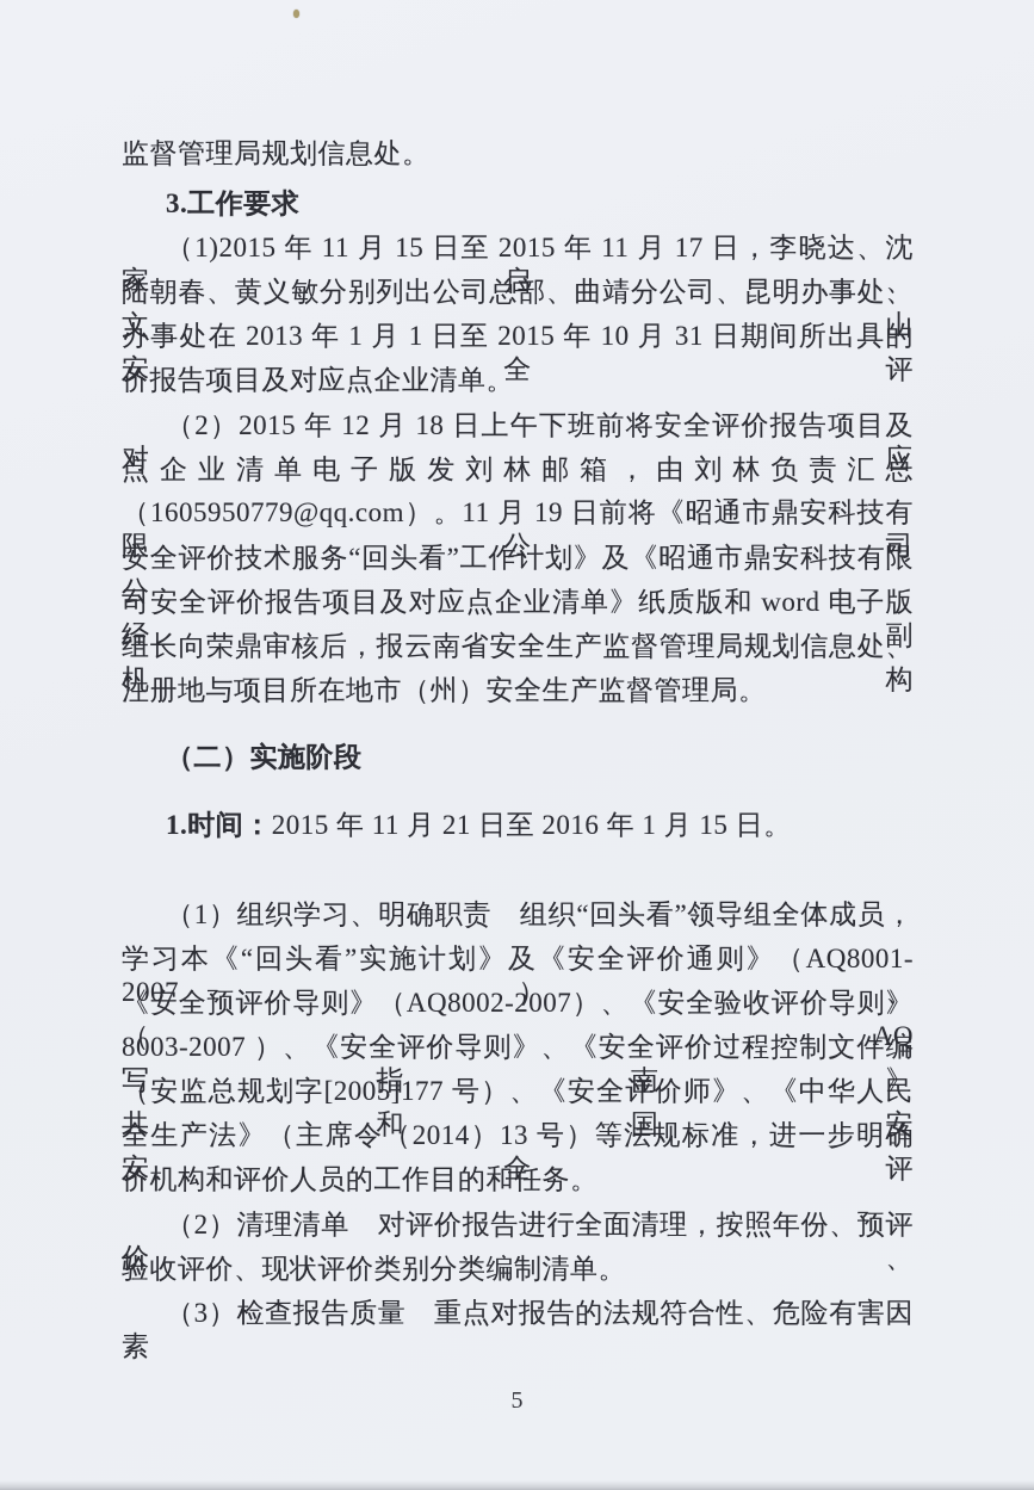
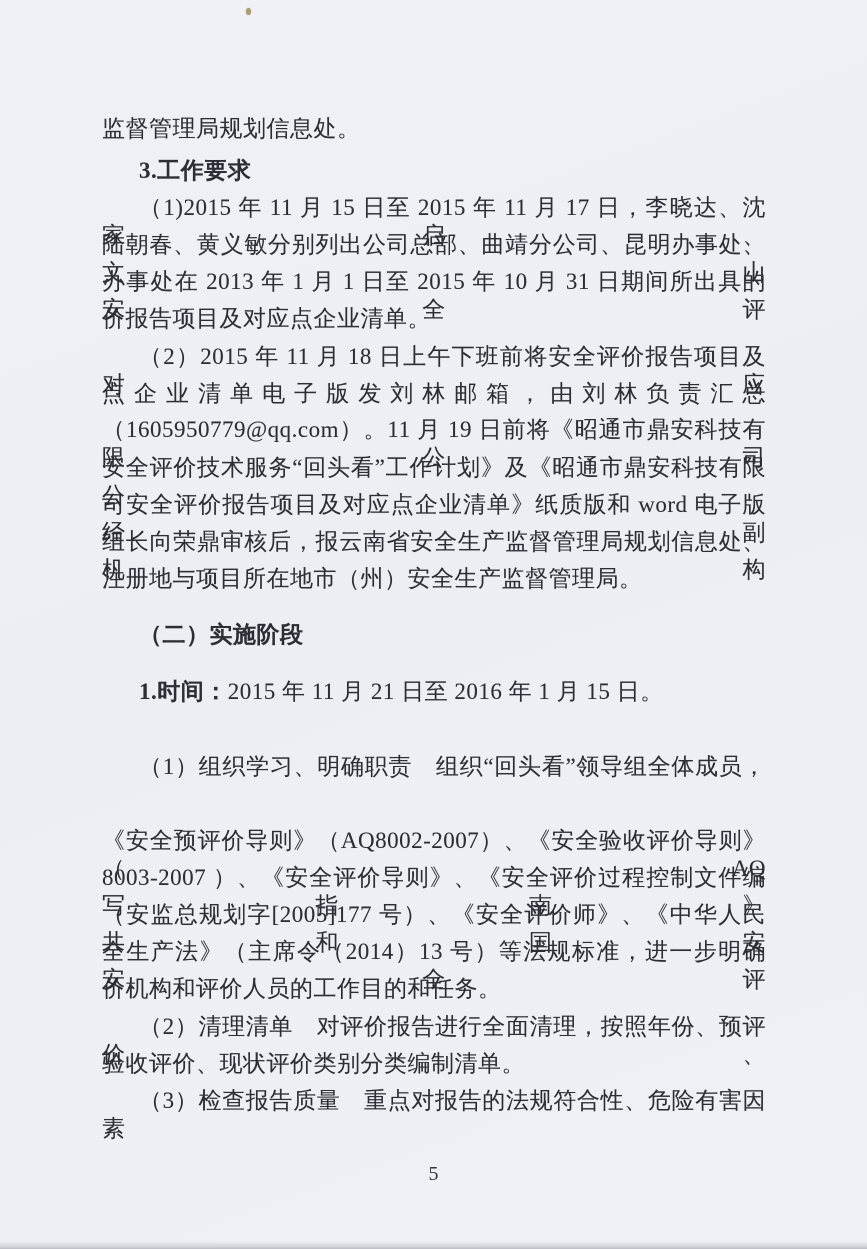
  监督管理局规划信息处。
  3.工作要求
  （1)2015 年 11 月 15 日至 2015 年 11 月 17 日，李晓达、沈家启、
  陆朝春、黄义敏分别列出公司总部、曲靖分公司、昆明办事处、文山
  办事处在 2013 年 1 月 1 日至 2015 年 10 月 31 日期间所出具的安全评
  价报告项目及对应点企业清单。
- （2）2015 年 12 月 18 日上午下班前将安全评价报告项目及对应
+ （2）2015 年 11 月 18 日上午下班前将安全评价报告项目及对应
  点企业清单电子版发刘林邮箱，由刘林负责汇总
  （1605950779@qq.com）。11 月 19 日前将《昭通市鼎安科技有限公司
  安全评价技术服务“回头看”工作计划》及《昭通市鼎安科技有限公
  司安全评价报告项目及对应点企业清单》纸质版和 word 电子版经副
  组长向荣鼎审核后，报云南省安全生产监督管理局规划信息处、机构
  注册地与项目所在地市（州）安全生产监督管理局。
  （二）实施阶段
  1.时间：2015 年 11 月 21 日至 2016 年 1 月 15 日。
  （1）组织学习、明确职责 组织“回头看”领导组全体成员，
- 学习本《“回头看”实施计划》及《安全评价通则》（AQ8001-2007）、
  《安全预评价导则》（AQ8002-2007）、《安全验收评价导则》（AQ
  8003-2007 ）、《安全评价导则》、《安全评价过程控制文件编写指南》
  （安监总规划字[2005]177 号）、《安全评价师》、《中华人民共和国安
  全生产法》（主席令（2014）13 号）等法规标准，进一步明确安全评
  价机构和评价人员的工作目的和任务。
  （2）清理清单 对评价报告进行全面清理，按照年份、预评价、
  验收评价、现状评价类别分类编制清单。
  （3）检查报告质量 重点对报告的法规符合性、危险有害因素
  5
